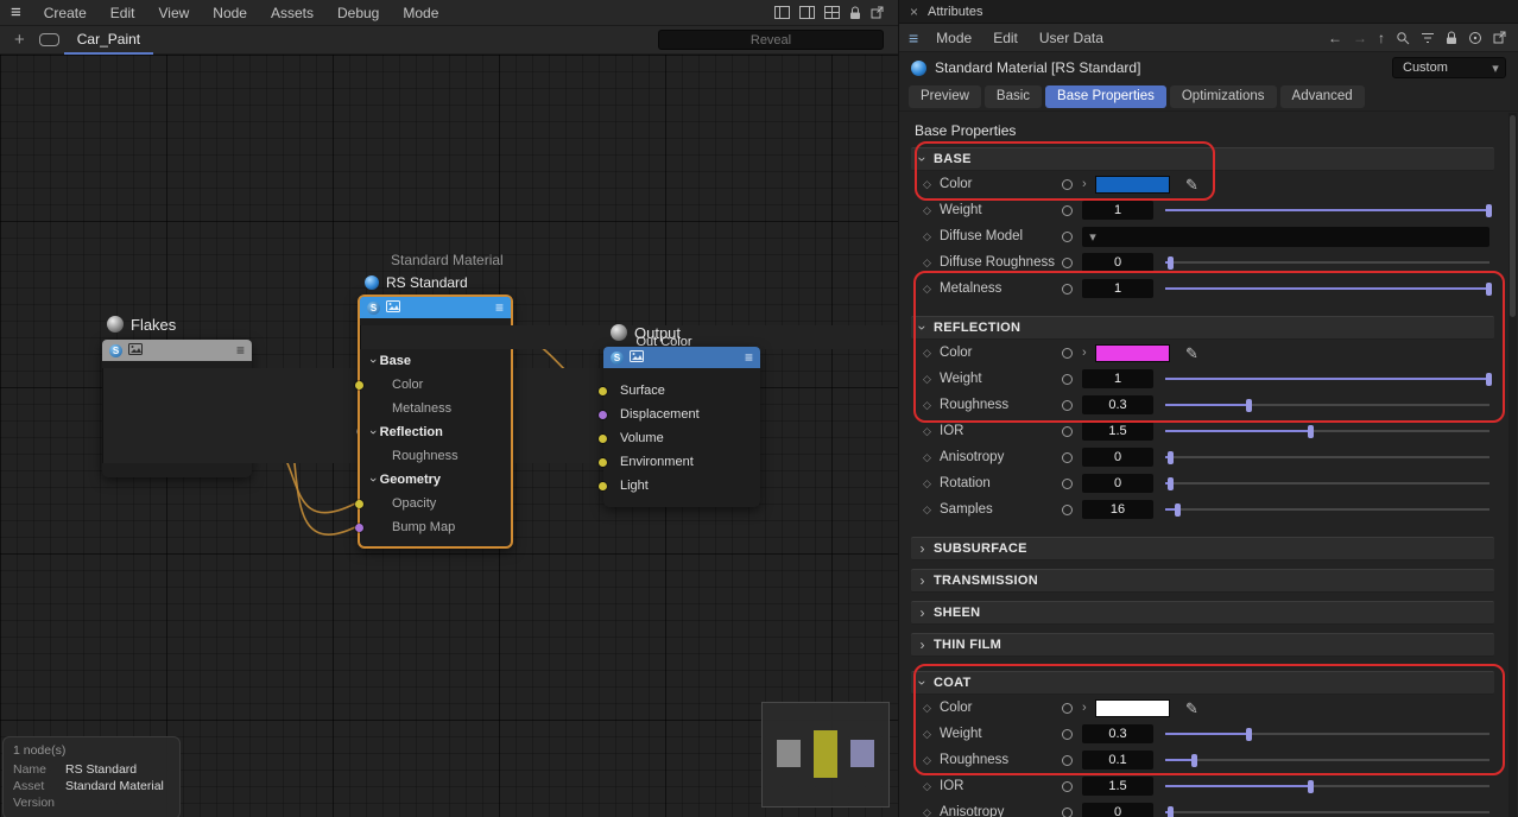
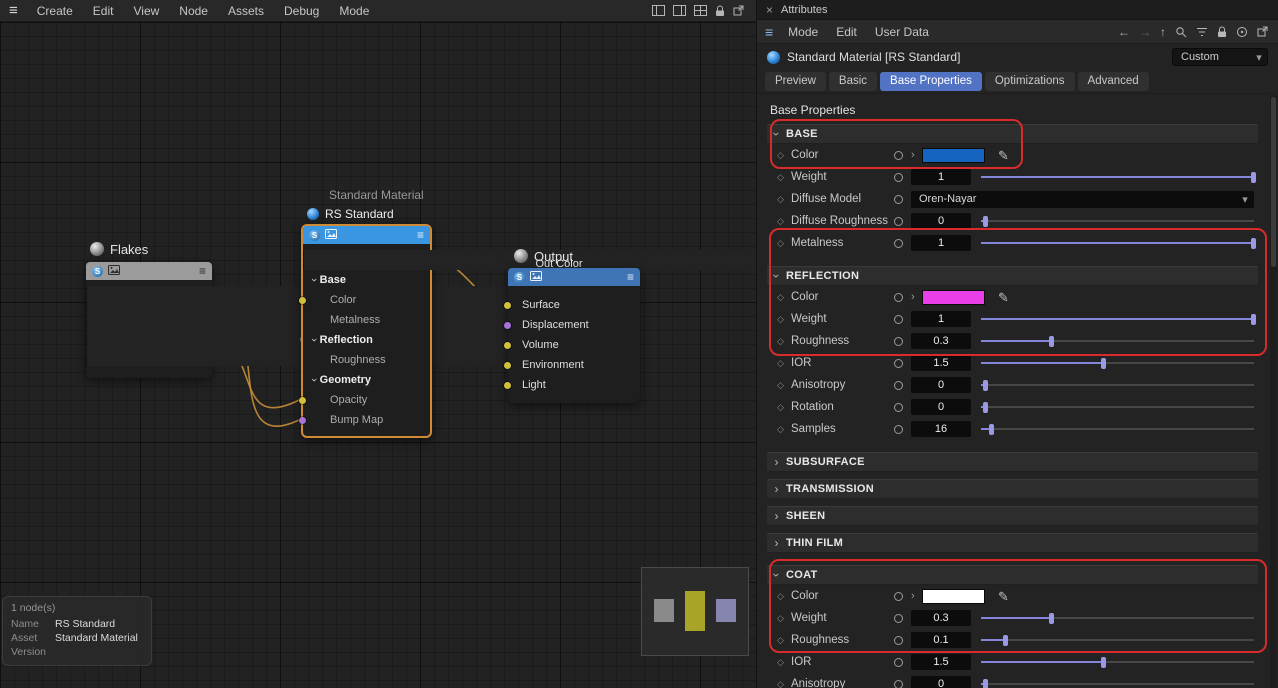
  ≡
  Create
  Edit
  View
  Node
  Assets
  Debug
  Mode
- +
- Car_Paint
- Reveal
  Flakes
  S
  ≡
  Standard Material
  RS Standard
  S
  ≡
  Out Color
  Base
  Color
  Metalness
  Reflection
  Roughness
  Geometry
  Opacity
  Bump Map
  Output
  S
  ≡
  Surface
  Displacement
  Volume
  Environment
  Light
  1 node(s)
  Name
  RS Standard
  Asset
  Standard Material
  Version
  ×
  Attributes
  ≡
  Mode
  Edit
  User Data
  ←
  →
  ↑
  Standard Material [RS Standard]
  Custom
  ▾
  Preview
  Basic
  Base Properties
  Optimizations
  Advanced
  Base Properties
  BASE
  ◇
  Color
  ›
  ✎
  ◇
  Weight
  1
  ◇
  Diffuse Model
+ Oren-Nayar
  ▾
  ◇
  Diffuse Roughness
  0
  ◇
  Metalness
  1
  REFLECTION
  ◇
  Color
  ›
  ✎
  ◇
  Weight
  1
  ◇
  Roughness
  0.3
  ◇
  IOR
  1.5
  ◇
  Anisotropy
  0
  ◇
  Rotation
  0
  ◇
  Samples
  16
  ›
  SUBSURFACE
  ›
  TRANSMISSION
  ›
  SHEEN
  ›
  THIN FILM
  COAT
  ◇
  Color
  ›
  ✎
  ◇
  Weight
  0.3
  ◇
  Roughness
  0.1
  ◇
  IOR
  1.5
  ◇
  Anisotropy
  0
